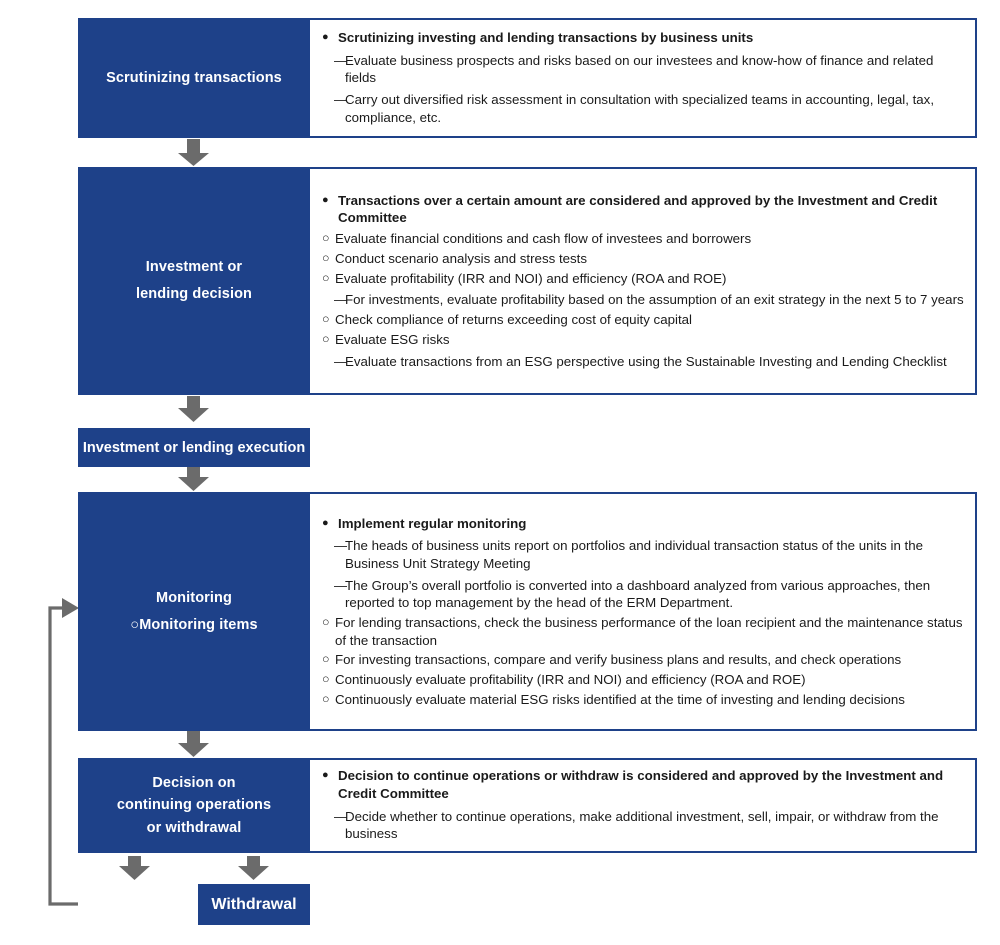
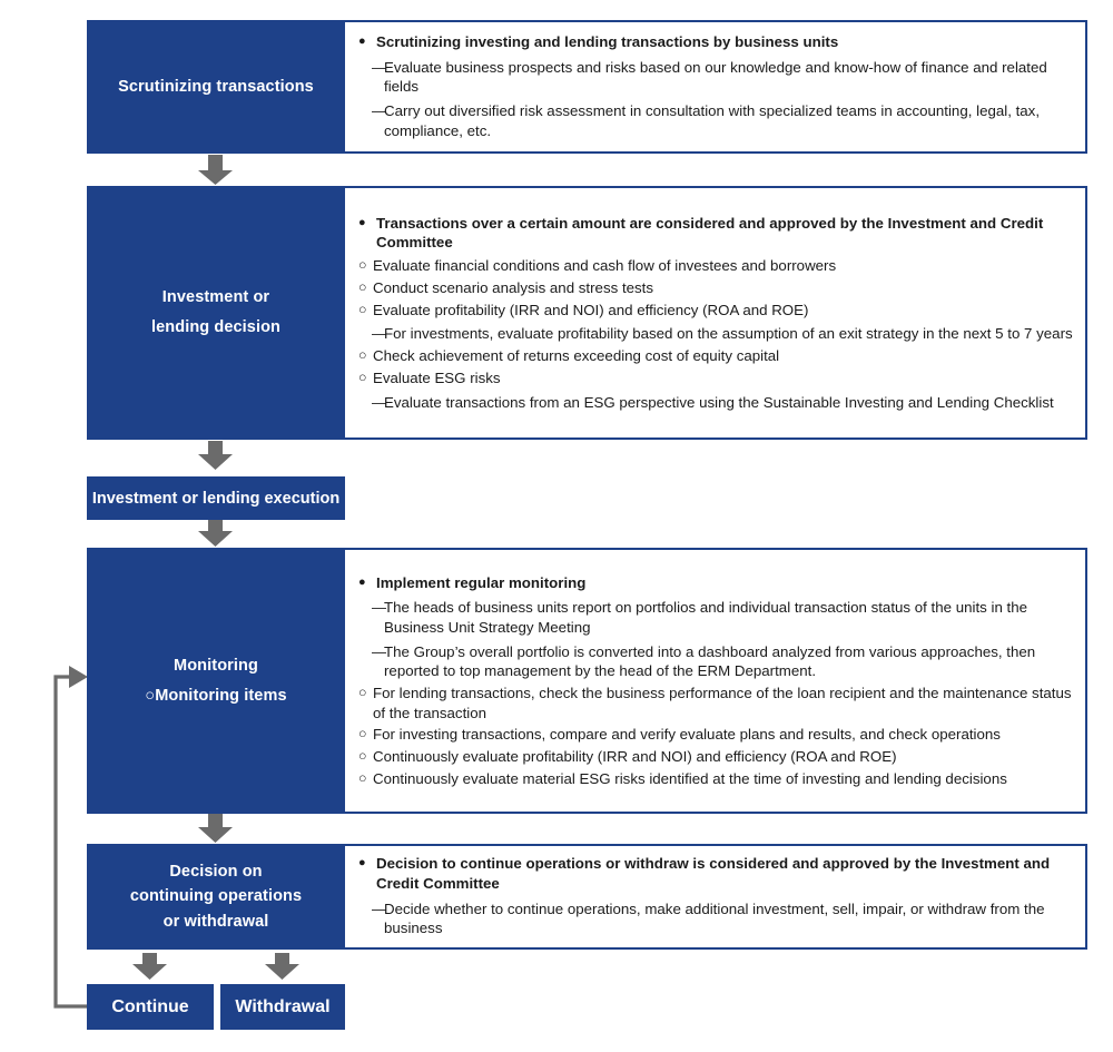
  Scrutinizing transactions
  ●
  Scrutinizing investing and lending transactions by business units
  —
- Evaluate business prospects and risks based on our investees and know-how of finance and related fields
+ Evaluate business prospects and risks based on our knowledge and know-how of finance and related fields
  —
  Carry out diversified risk assessment in consultation with specialized teams in accounting, legal, tax, compliance, etc.
  Investment or
  lending decision
  ●
  Transactions over a certain amount are considered and approved by the Investment and Credit Committee
  ○
  Evaluate financial conditions and cash flow of investees and borrowers
  ○
  Conduct scenario analysis and stress tests
  ○
  Evaluate profitability (IRR and NOI) and efficiency (ROA and ROE)
  —
  For investments, evaluate profitability based on the assumption of an exit strategy in the next 5 to 7 years
  ○
- Check compliance of returns exceeding cost of equity capital
+ Check achievement of returns exceeding cost of equity capital
  ○
  Evaluate ESG risks
  —
  Evaluate transactions from an ESG perspective using the Sustainable Investing and Lending Checklist
  Investment or lending execution
  Monitoring
  ○Monitoring items
  ●
  Implement regular monitoring
  —
  The heads of business units report on portfolios and individual transaction status of the units in the Business Unit Strategy Meeting
  —
  The Group’s overall portfolio is converted into a dashboard analyzed from various approaches, then reported to top management by the head of the ERM Department.
  ○
  For lending transactions, check the business performance of the loan recipient and the maintenance status of the transaction
  ○
- For investing transactions, compare and verify business plans and results, and check operations
+ For investing transactions, compare and verify evaluate plans and results, and check operations
  ○
  Continuously evaluate profitability (IRR and NOI) and efficiency (ROA and ROE)
  ○
  Continuously evaluate material ESG risks identified at the time of investing and lending decisions
  Decision on
  continuing operations
  or withdrawal
  ●
  Decision to continue operations or withdraw is considered and approved by the Investment and Credit Committee
  —
  Decide whether to continue operations, make additional investment, sell, impair, or withdraw from the business
+ Continue
  Withdrawal
